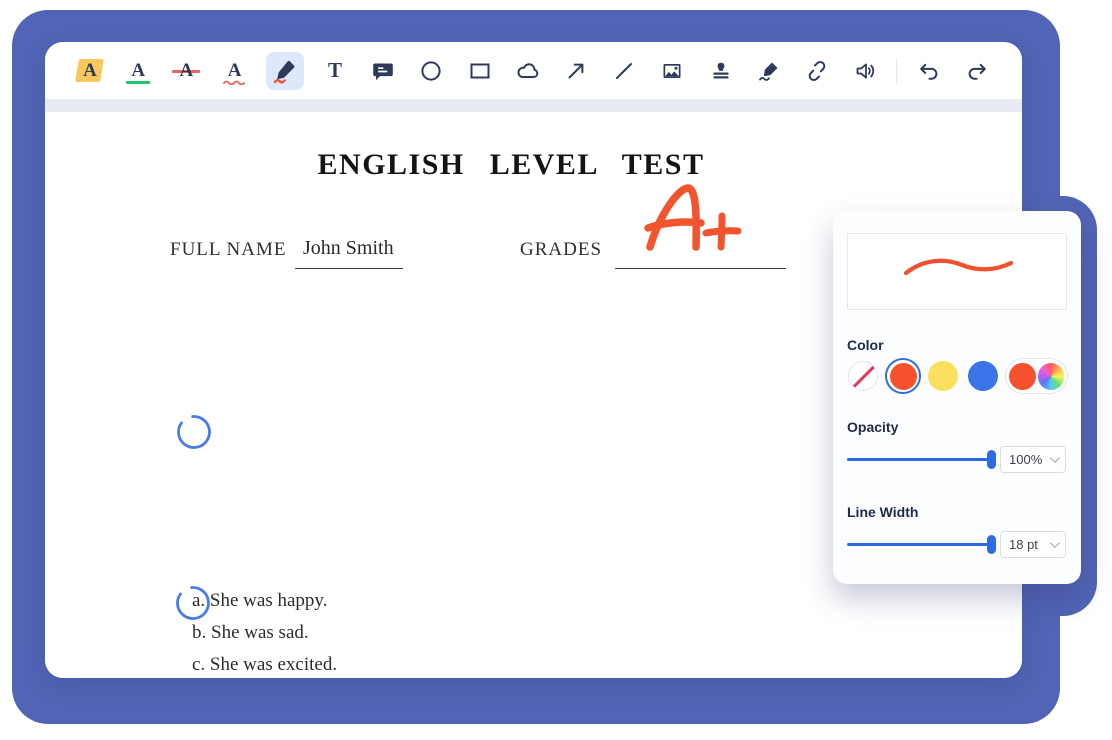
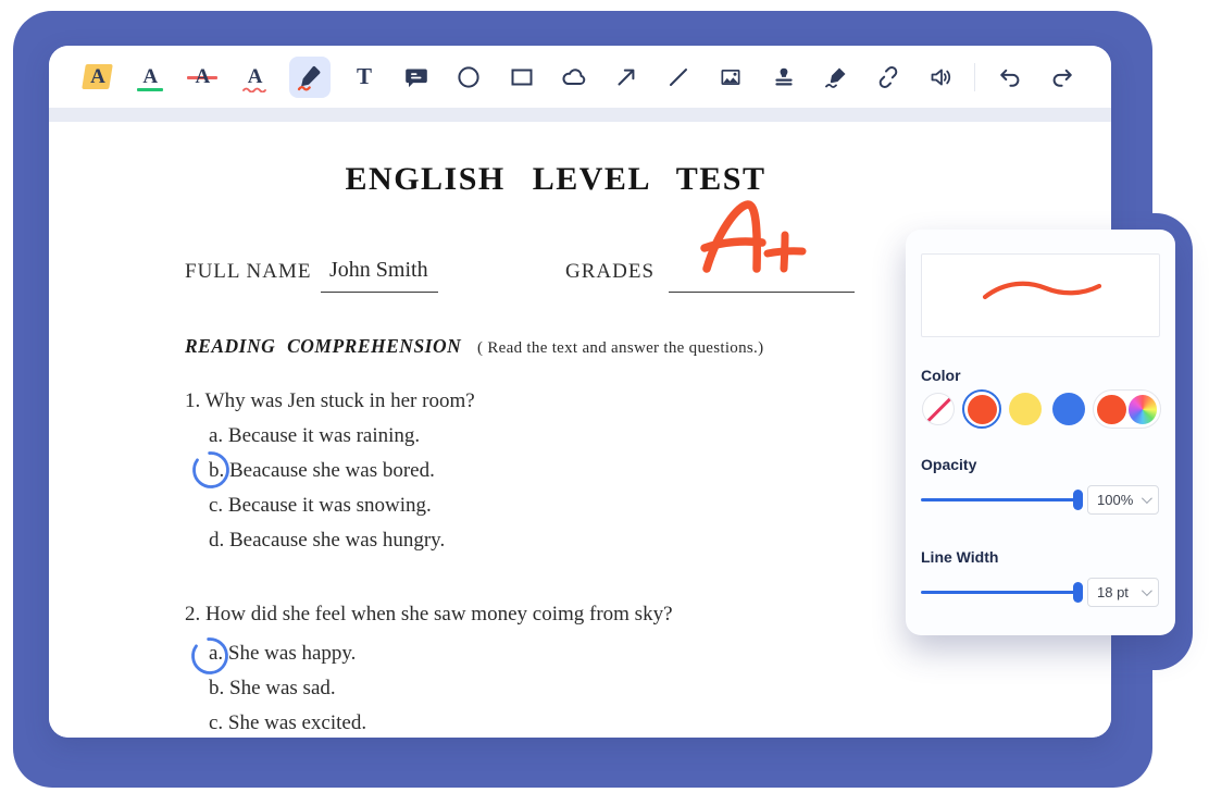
  A
  A
  A
  A
  T
  ENGLISH LEVEL TEST
  FULL NAME
  John Smith
  GRADES
+ READING COMPREHENSION ( Read the text and answer the questions.)
+ 1. Why was Jen stuck in her room?
+ a. Because it was raining.
+ b. Beacause she was bored.
+ c. Because it was snowing.
+ d. Beacause she was hungry.
+ 2. How did she feel when she saw money coimg from sky?
  a. She was happy.
  b. She was sad.
  c. She was excited.
  Color
  Opacity
  100%
  Line Width
  18 pt
